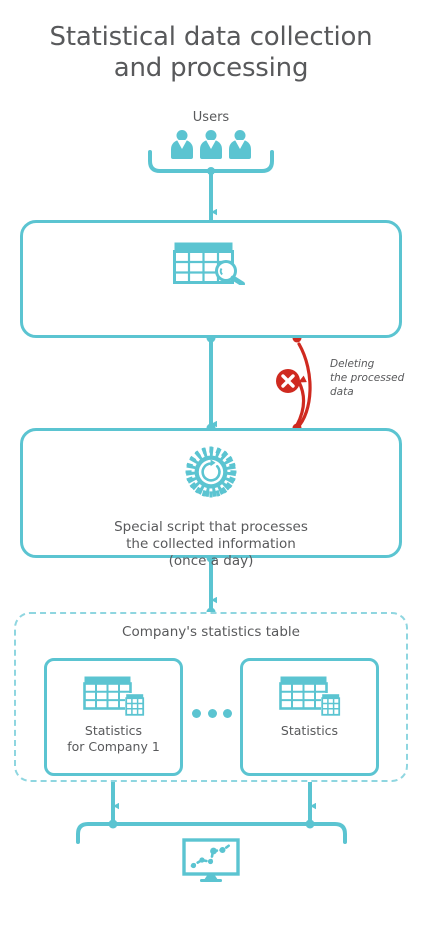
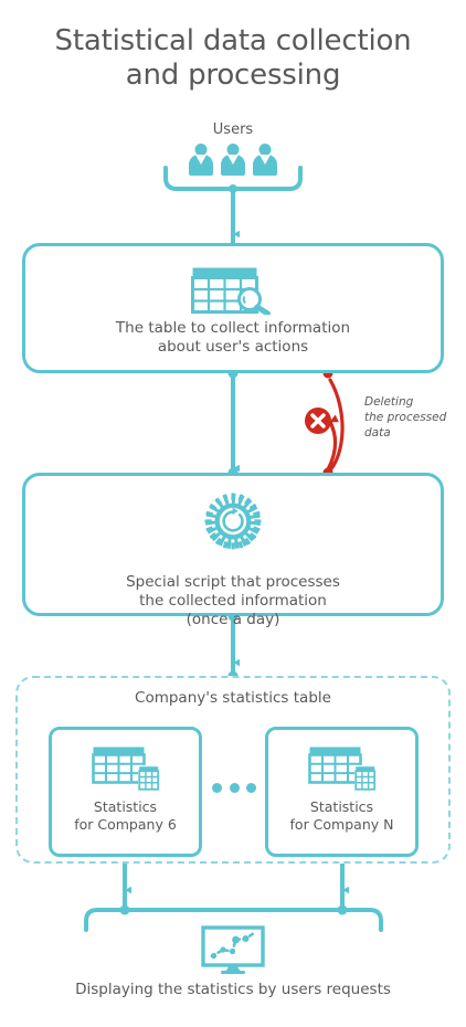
  Statistical data collection
  and processing
  Users
+ The table to collect information
+ about user's actions
  Deleting
  the processed
  data
  Special script that processes
  the collected information
  (once a day)
  Company's statistics table
  Statistics
- for Company 1
+ for Company 6
  Statistics
+ for Company N
+ Displaying the statistics by users requests
